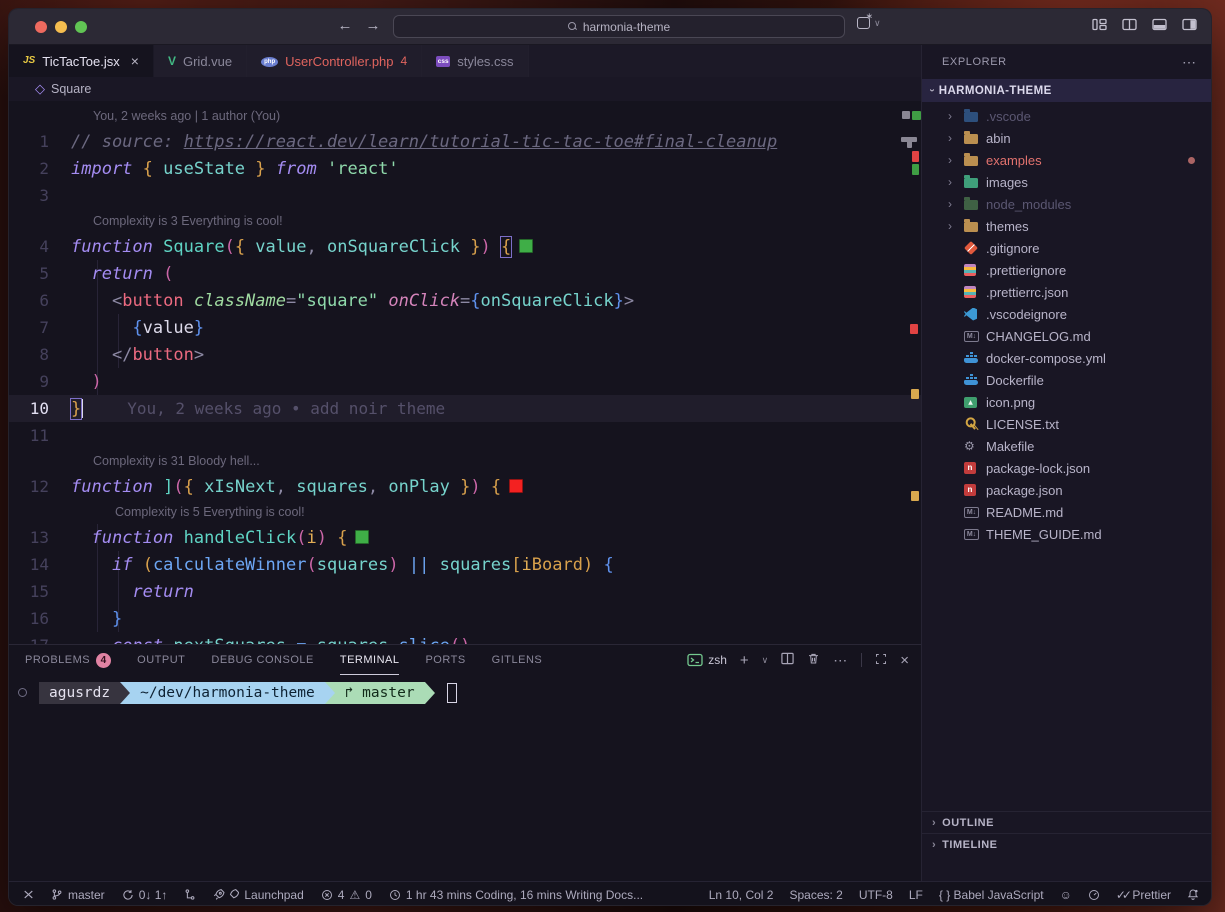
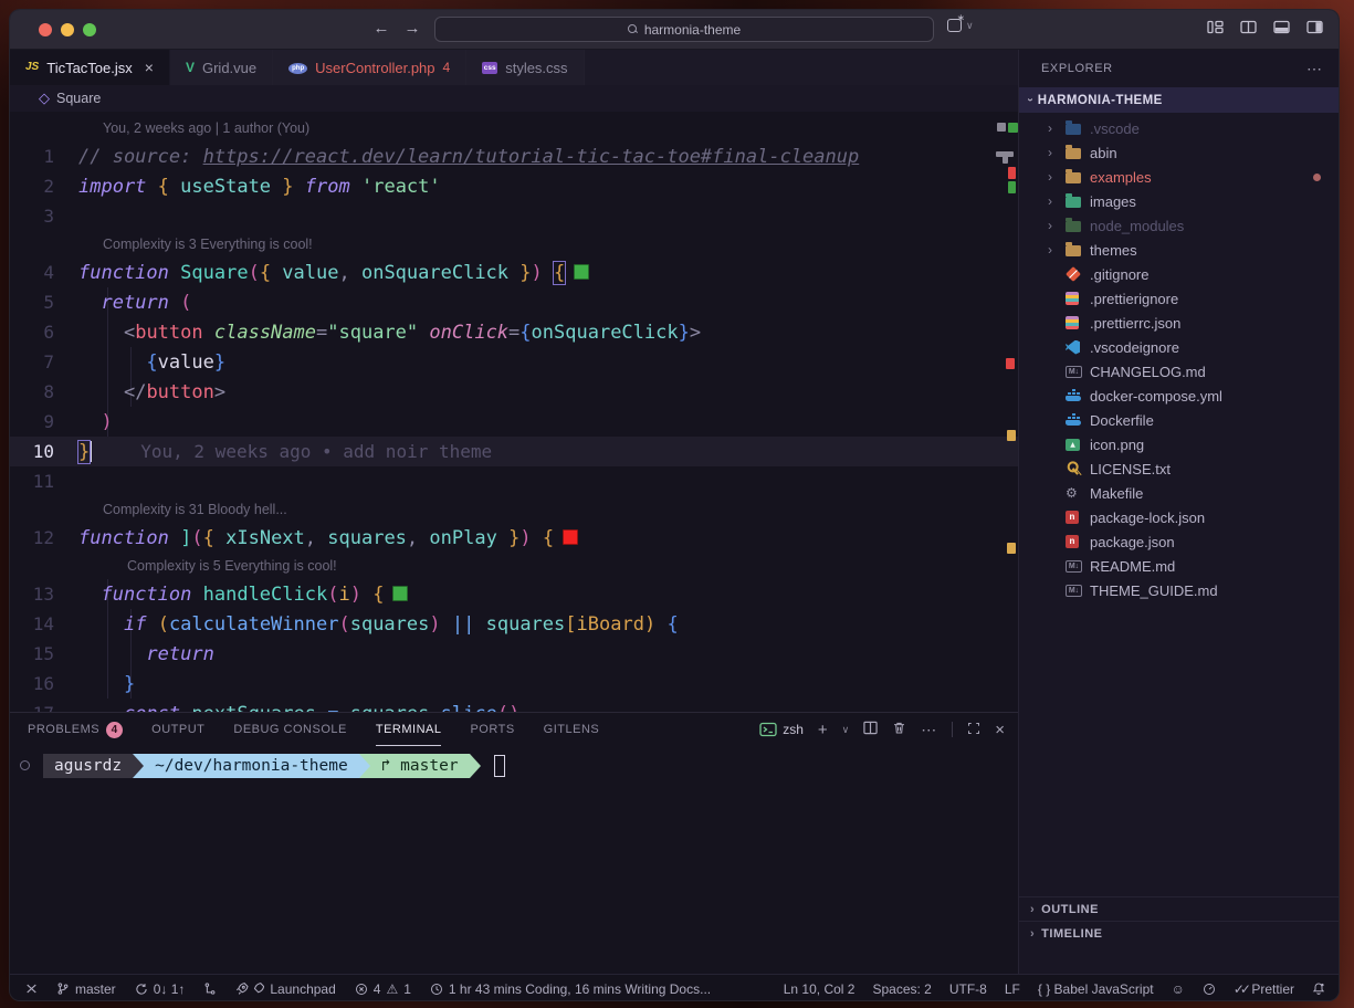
  ←
  →
  harmonia-theme
  ∨
  JS
  TicTacToe.jsx
  ×
  V
  Grid.vue
  UserController.php
  4
  styles.css
  ◇
  Square
  You, 2 weeks ago | 1 author (You)
  1 // source: https://react.dev/learn/tutorial-tic-tac-toe#final-cleanup
  2 import { useState } from 'react'
  3
  Complexity is 3 Everything is cool!
  4 function Square({ value, onSquareClick }) {
  5 return (
  6 <button className="square" onClick={onSquareClick}>
  7 {value}
  8 </button>
  9 )
  10 } You, 2 weeks ago • add noir theme
  11
  Complexity is 31 Bloody hell...
  12 function ]({ xIsNext, squares, onPlay }) {
  Complexity is 5 Everything is cool!
  13 function handleClick(i) {
  14 if (calculateWinner(squares) || squares[iBoard) {
  15 return
  16 }
  EXPLORER
  ⋯
  HARMONIA-THEME
  ›
  .vscode
  ›
  abin
  ›
  examples
  ›
  images
  ›
  node_modules
  ›
  themes
  .gitignore
  .prettierignore
  .prettierrc.json
  .vscodeignore
  CHANGELOG.md
  docker-compose.yml
  Dockerfile
  icon.png
  LICENSE.txt
  ⚙
  Makefile
  n
  package-lock.json
  n
  package.json
  README.md
  THEME_GUIDE.md
  ›
  OUTLINE
  ›
  TIMELINE
  PROBLEMS
  4
  OUTPUT
  DEBUG CONSOLE
  TERMINAL
  PORTS
  GITLENS
  zsh
  +
  ∨
  ⋯
  ×
  agusrdz
  ~/dev/harmonia-theme
  ↱ master
  master
  0↓ 1↑
  Launchpad
  4
  ⚠
- 0
+ 1
  1 hr 43 mins Coding, 16 mins Writing Docs...
  Ln 10, Col 2
  Spaces: 2
  UTF-8
  LF
  { } Babel JavaScript
  ☺
  ✓✓
  Prettier
